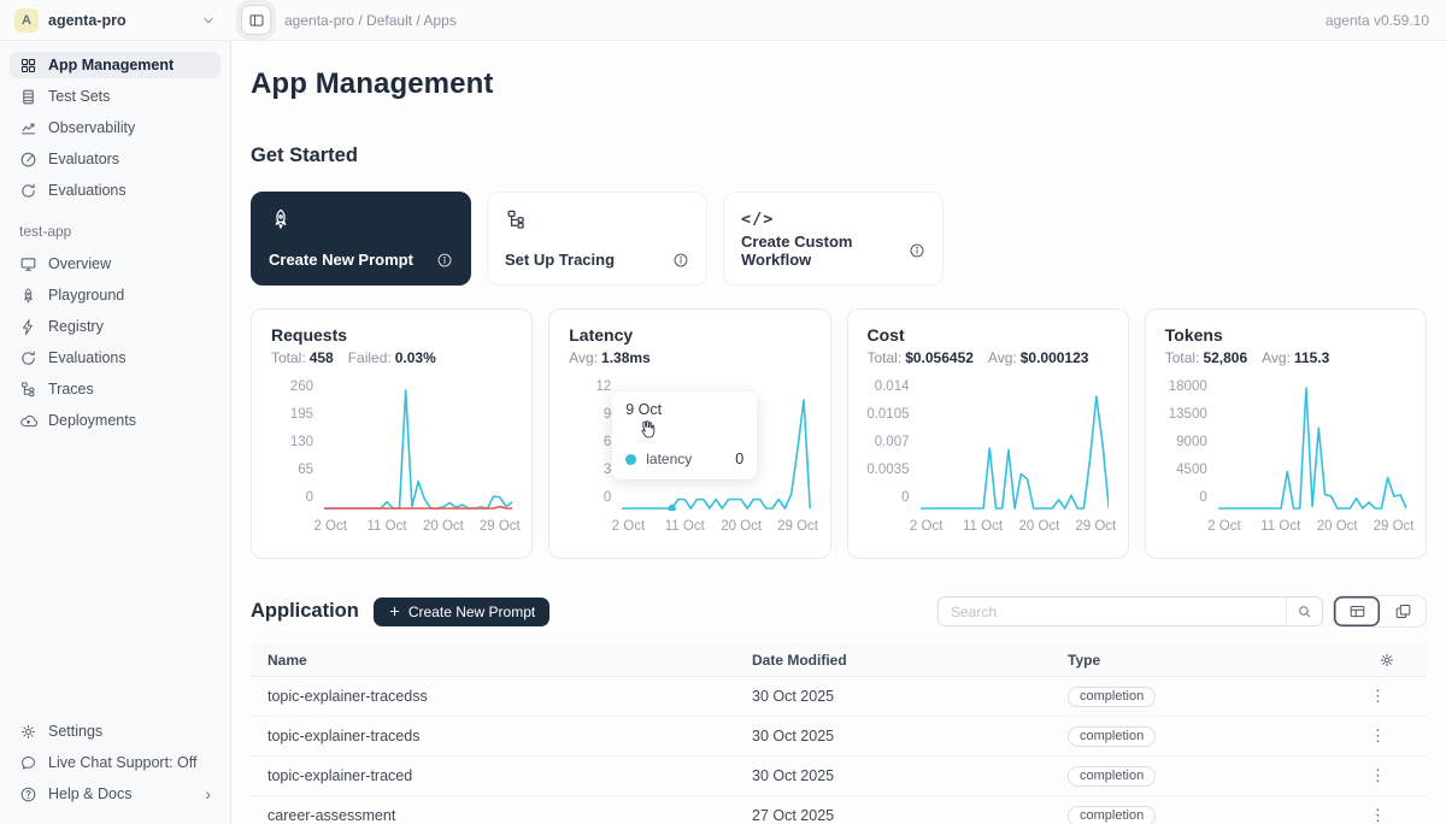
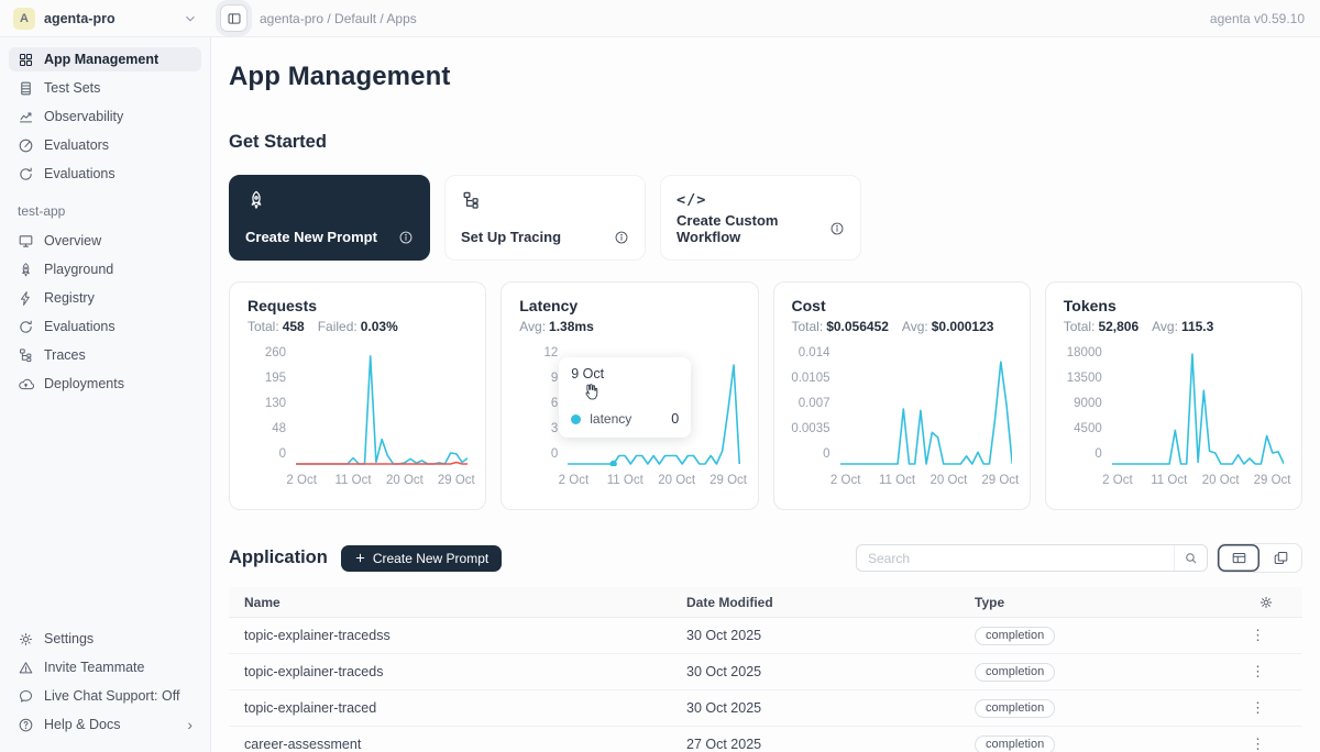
  A
  agenta-pro
  agenta-pro / Default / Apps
  agenta v0.59.10
  App Management
  Test Sets
  Observability
  Evaluators
  Evaluations
  test-app
  Overview
  Playground
  Registry
  Evaluations
  Traces
  Deployments
  Settings
+ Invite Teammate
  Live Chat Support: Off
  Help & Docs
  ›
  App Management
  Get Started
  Create New Prompt
  Set Up Tracing
  </>
  Create Custom Workflow
  Requests
  Total: 458
  Failed: 0.03%
  260
  195
  130
- 65
+ 48
  0
  2 Oct
  11 Oct
  20 Oct
  29 Oct
  Latency
  Avg: 1.38ms
  12
  9
  6
  3
  0
  2 Oct
  11 Oct
  20 Oct
  29 Oct
  9 Oct
  latency
  0
  Cost
  Total: $0.056452
  Avg: $0.000123
  0.014
  0.0105
  0.007
  0.0035
  0
  2 Oct
  11 Oct
  20 Oct
  29 Oct
  Tokens
  Total: 52,806
  Avg: 115.3
  18000
  13500
  9000
  4500
  0
  2 Oct
  11 Oct
  20 Oct
  29 Oct
  Application
  Create New Prompt
  Search
  Name
  Date Modified
  Type
  topic-explainer-tracedss
  30 Oct 2025
  completion
  ⋮
  topic-explainer-traceds
  30 Oct 2025
  completion
  ⋮
  topic-explainer-traced
  30 Oct 2025
  completion
  ⋮
  career-assessment
  27 Oct 2025
  completion
  ⋮
